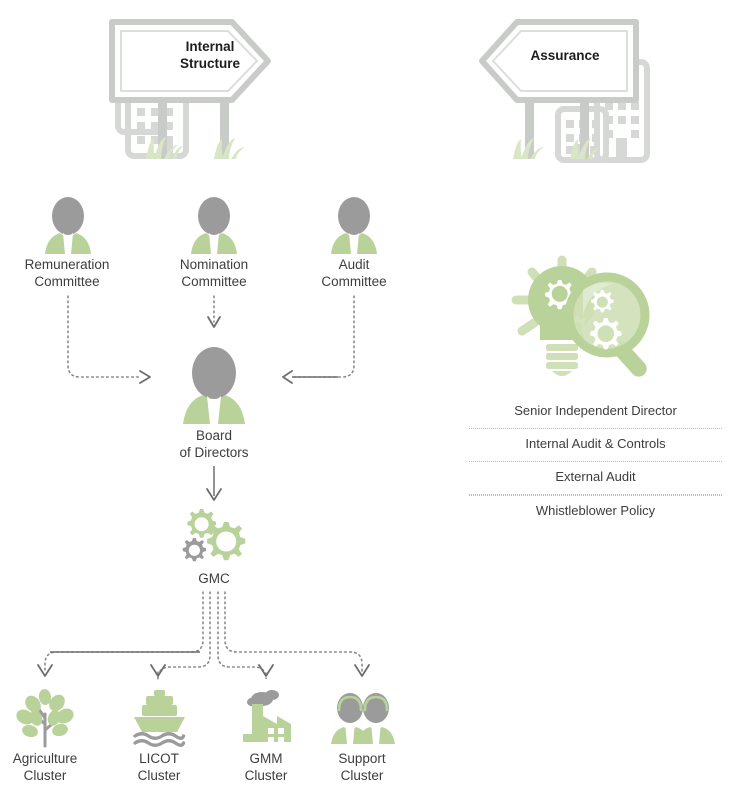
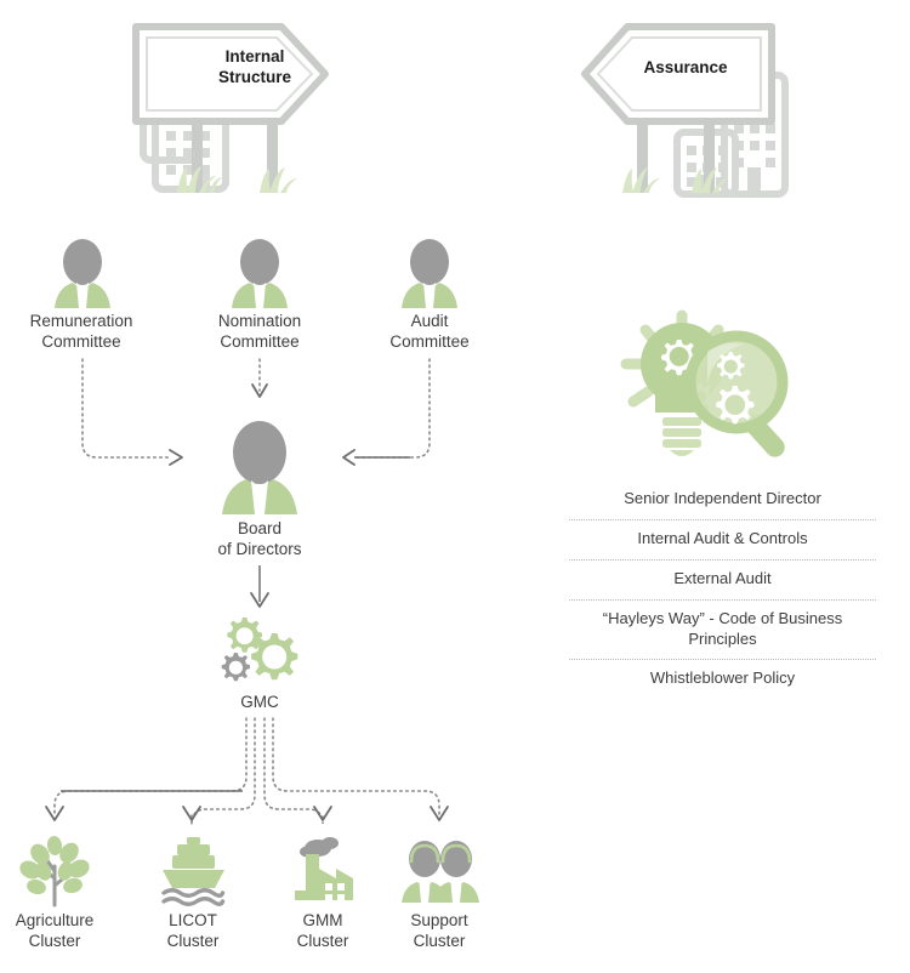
  Internal
  Structure
  Assurance
  Remuneration
  Committee
  Nomination
  Committee
  Audit
  Committee
  Board
  of Directors
  GMC
  Agriculture
  Cluster
  LICOT
  Cluster
  GMM
  Cluster
  Support
  Cluster
  Senior Independent Director
  Internal Audit & Controls
  External Audit
+ “Hayleys Way” - Code of Business Principles
  Whistleblower Policy
